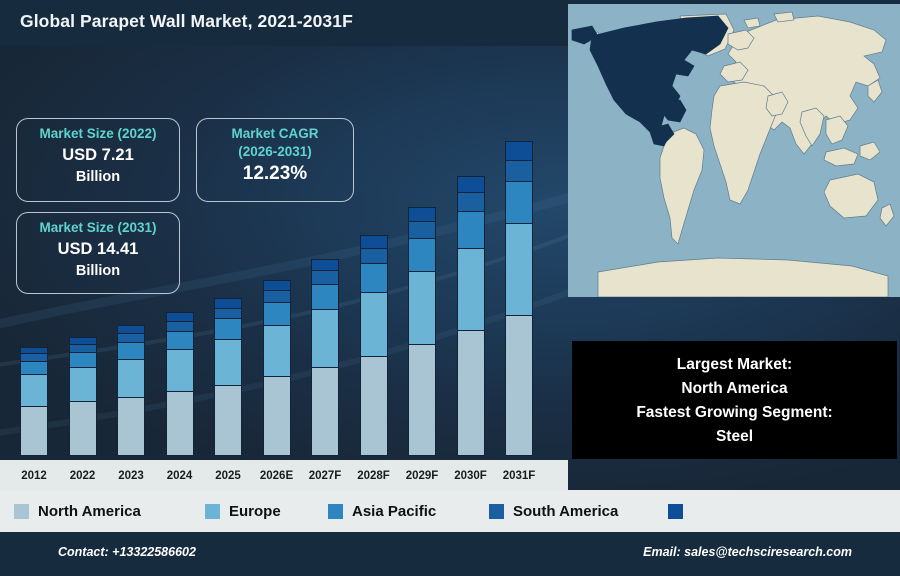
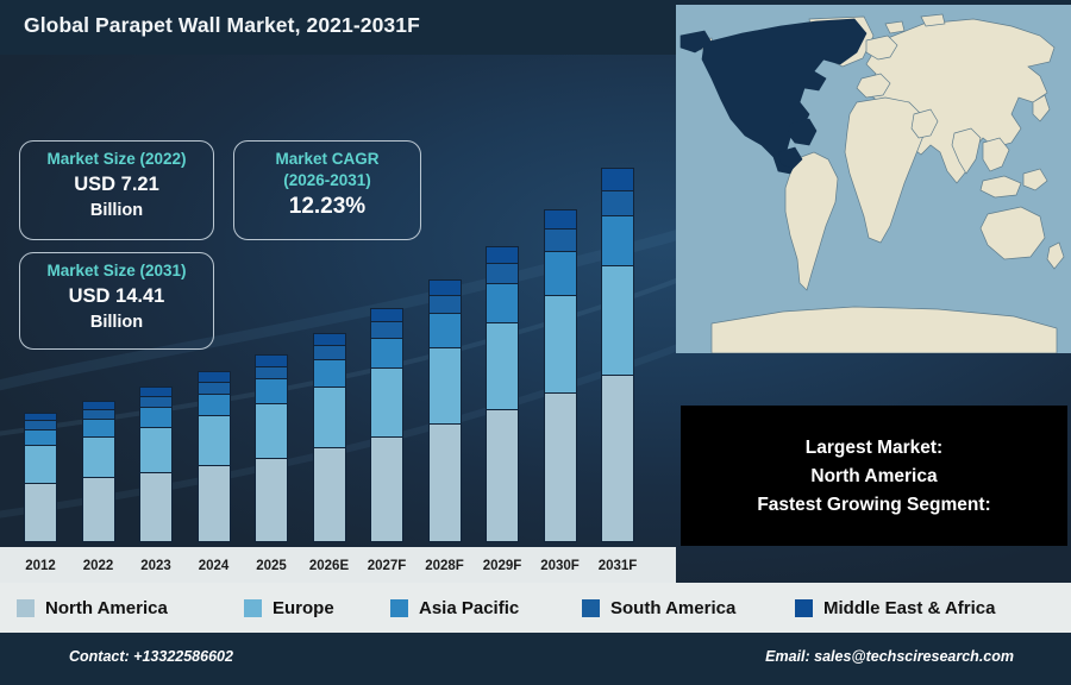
  Global Parapet Wall Market, 2021-2031F
  2012
  2022
  2023
  2024
  2025
  2026E
  2027F
  2028F
  2029F
  2030F
  2031F
  Market Size (2022)
  USD 7.21
  Billion
  Market CAGR
  (2026-2031)
  12.23%
  Market Size (2031)
  USD 14.41
  Billion
  Largest Market:
  North America
  Fastest Growing Segment:
- Steel
  North America
  Europe
  Asia Pacific
  South America
+ Middle East & Africa
  Contact: +13322586602
  Email: sales@techsciresearch.com
